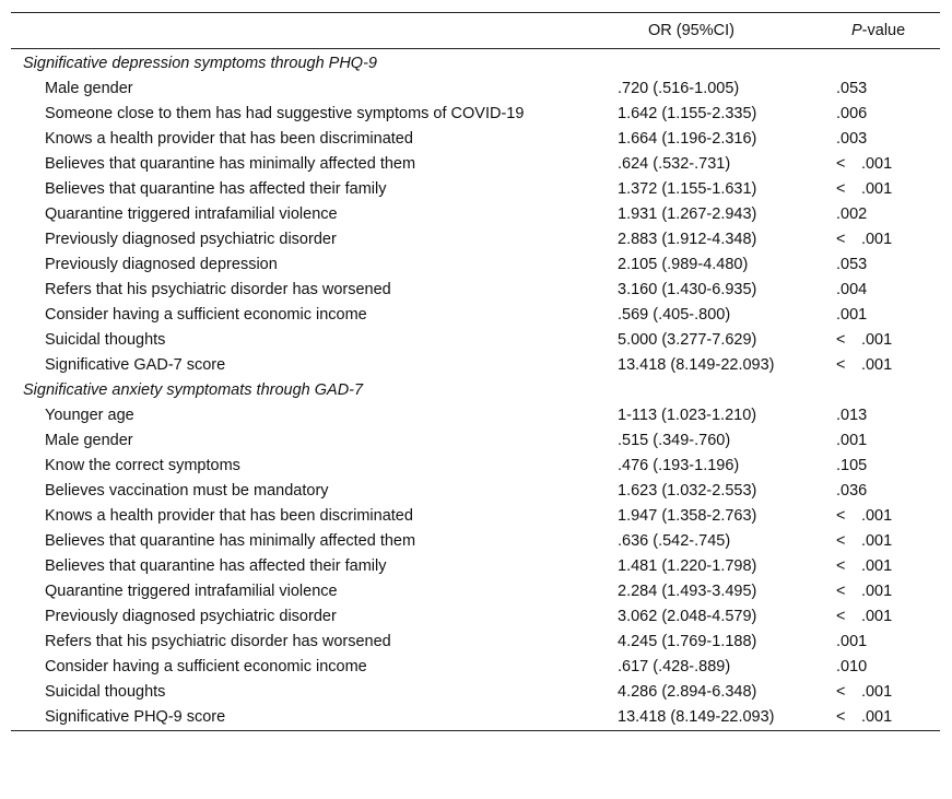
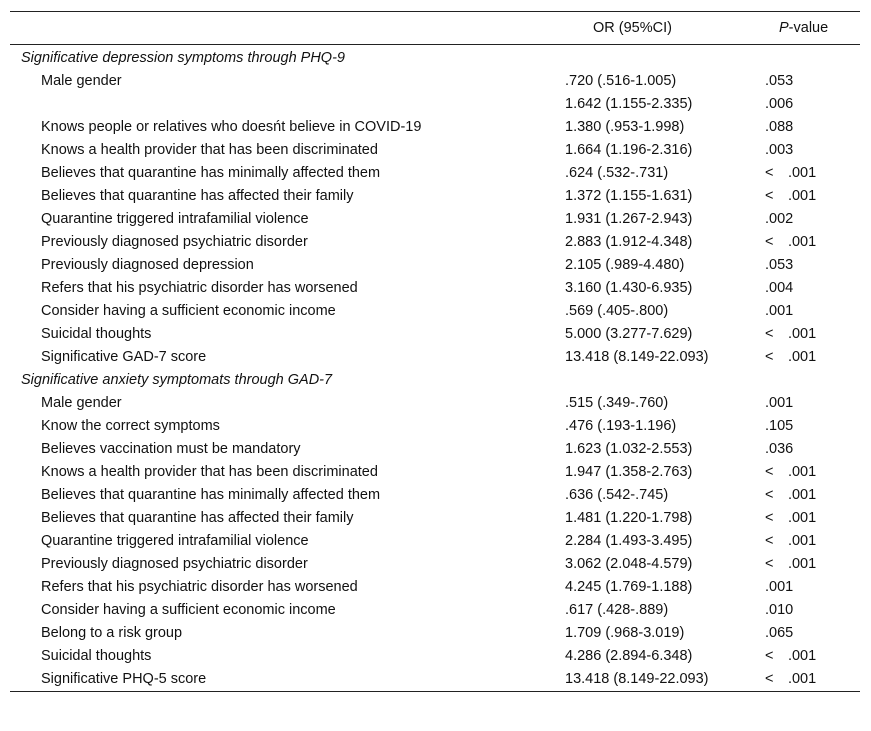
  OR (95%CI)
  P-value
  Significative depression symptoms through PHQ-9
  Male gender
  .720 (.516-1.005)
  .053
- Someone close to them has had suggestive symptoms of COVID-19
  1.642 (1.155-2.335)
  .006
+ Knows people or relatives who doesńt believe in COVID-19
+ 1.380 (.953-1.998)
+ .088
  Knows a health provider that has been discriminated
  1.664 (1.196-2.316)
  .003
  Believes that quarantine has minimally affected them
  .624 (.532-.731)
  < .001
  Believes that quarantine has affected their family
  1.372 (1.155-1.631)
  < .001
  Quarantine triggered intrafamilial violence
  1.931 (1.267-2.943)
  .002
  Previously diagnosed psychiatric disorder
  2.883 (1.912-4.348)
  < .001
  Previously diagnosed depression
  2.105 (.989-4.480)
  .053
  Refers that his psychiatric disorder has worsened
  3.160 (1.430-6.935)
  .004
  Consider having a sufficient economic income
  .569 (.405-.800)
  .001
  Suicidal thoughts
  5.000 (3.277-7.629)
  < .001
  Significative GAD-7 score
  13.418 (8.149-22.093)
  < .001
  Significative anxiety symptomats through GAD-7
- Younger age
- 1-113 (1.023-1.210)
- .013
  Male gender
  .515 (.349-.760)
  .001
  Know the correct symptoms
  .476 (.193-1.196)
  .105
  Believes vaccination must be mandatory
  1.623 (1.032-2.553)
  .036
  Knows a health provider that has been discriminated
  1.947 (1.358-2.763)
  < .001
  Believes that quarantine has minimally affected them
  .636 (.542-.745)
  < .001
  Believes that quarantine has affected their family
  1.481 (1.220-1.798)
  < .001
  Quarantine triggered intrafamilial violence
  2.284 (1.493-3.495)
  < .001
  Previously diagnosed psychiatric disorder
  3.062 (2.048-4.579)
  < .001
  Refers that his psychiatric disorder has worsened
  4.245 (1.769-1.188)
  .001
  Consider having a sufficient economic income
  .617 (.428-.889)
  .010
+ Belong to a risk group
+ 1.709 (.968-3.019)
+ .065
  Suicidal thoughts
  4.286 (2.894-6.348)
  < .001
- Significative PHQ-9 score
+ Significative PHQ-5 score
  13.418 (8.149-22.093)
  < .001
